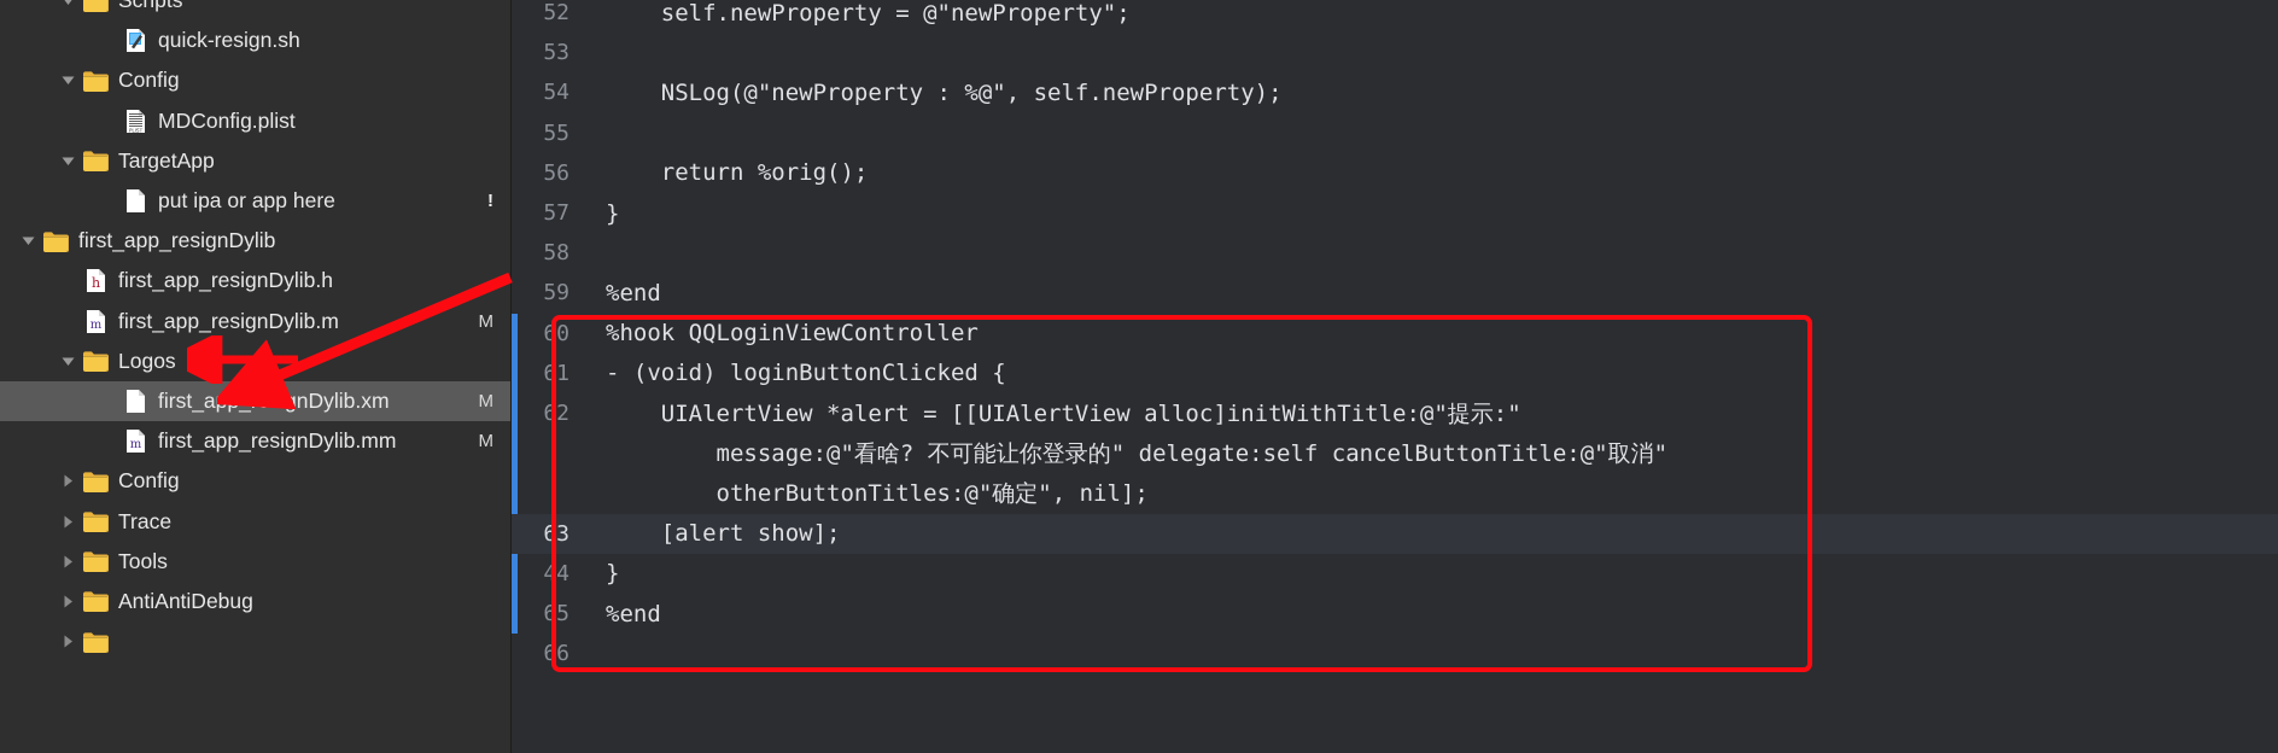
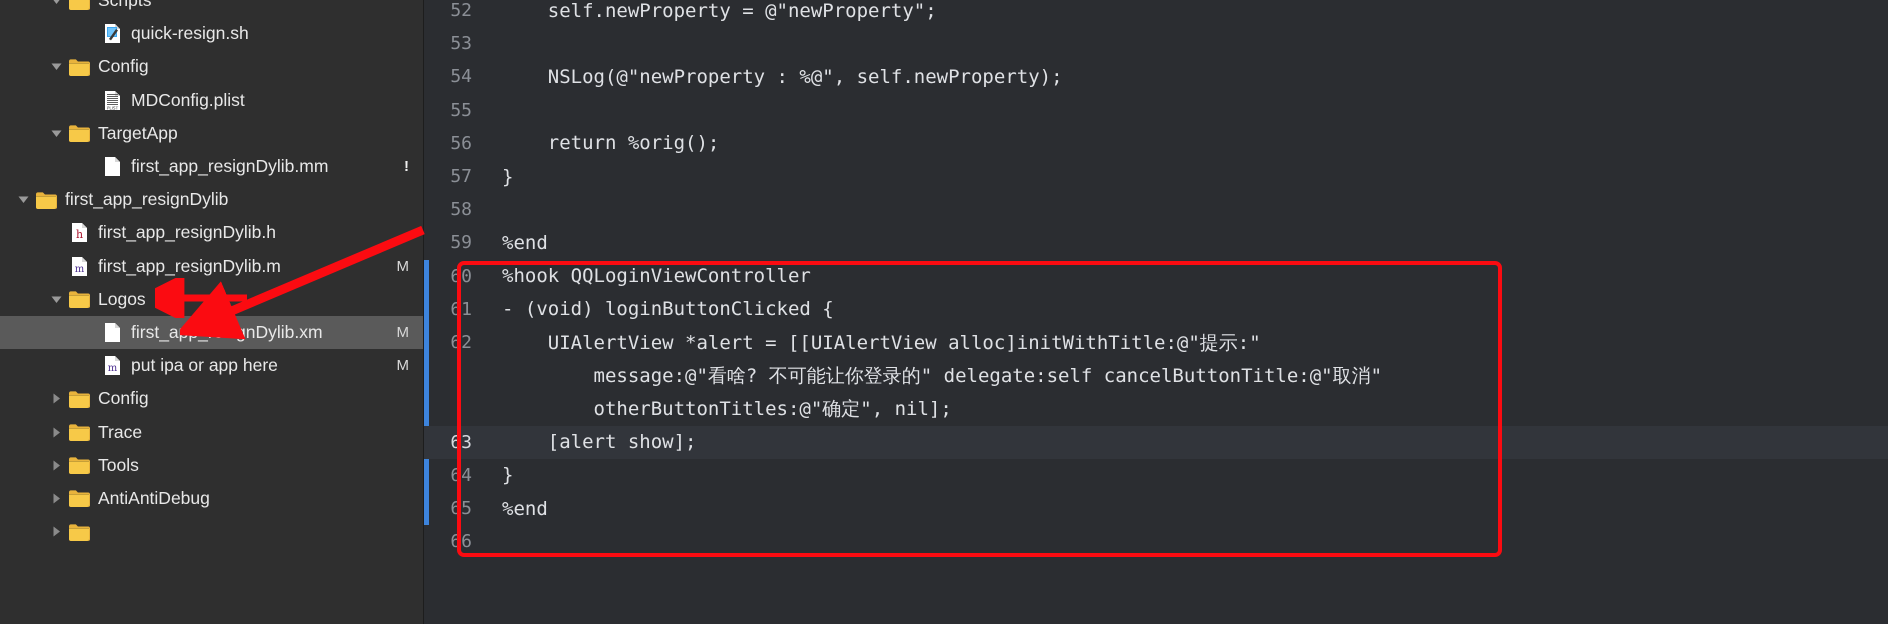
  Scripts
  quick-resign.sh
  Config
  MDConfig.plist
  TargetApp
- put ipa or app here
+ first_app_resignDylib.mm
  !
  first_app_resignDylib
  h
  first_app_resignDylib.h
  m
  first_app_resignDylib.m
  M
  Logos
  first_app_resignDylib.xm
  M
  m
- first_app_resignDylib.mm
+ put ipa or app here
  M
  Config
  Trace
  Tools
  AntiAntiDebug
  52
  self.newProperty = @"newProperty";
  53
  54
  NSLog(@"newProperty : %@", self.newProperty);
  55
  56
  return %orig();
  57
  }
  58
  59
  %end
  60
  %hook QQLoginViewController
  61
  - (void) loginButtonClicked {
  62
  UIAlertView *alert = [[UIAlertView alloc]initWithTitle:@"提示:"
  message:@"看啥? 不可能让你登录的" delegate:self cancelButtonTitle:@"取消"
  otherButtonTitles:@"确定", nil];
  63
  [alert show];
- 44
+ 64
  }
  65
  %end
  66
